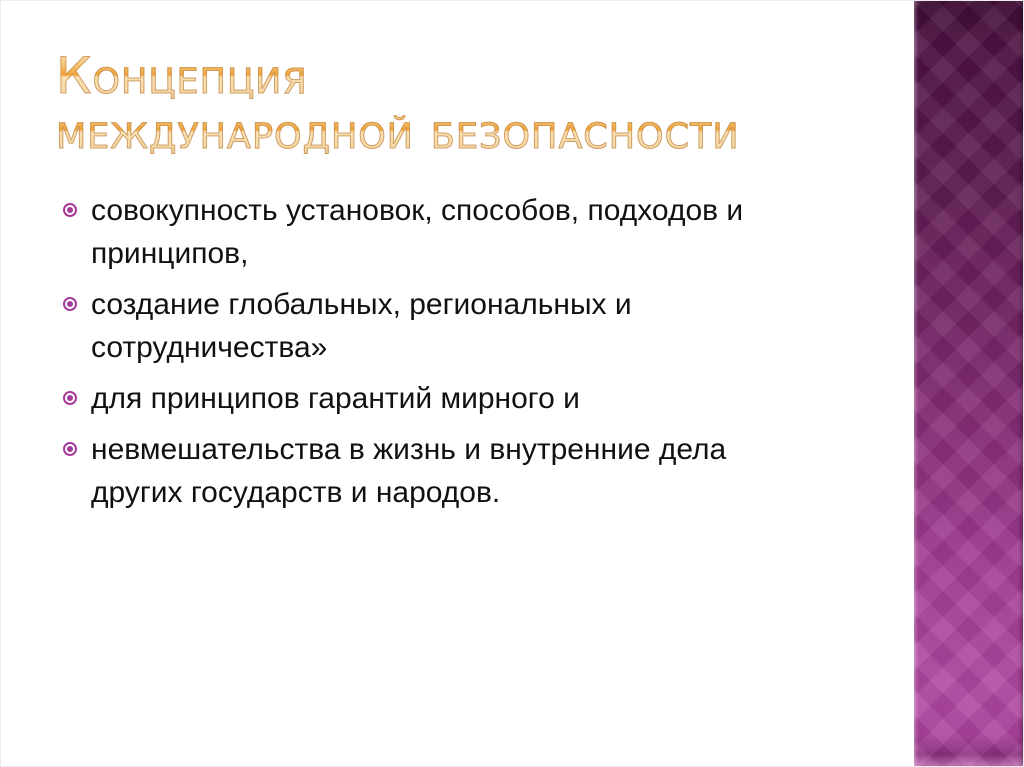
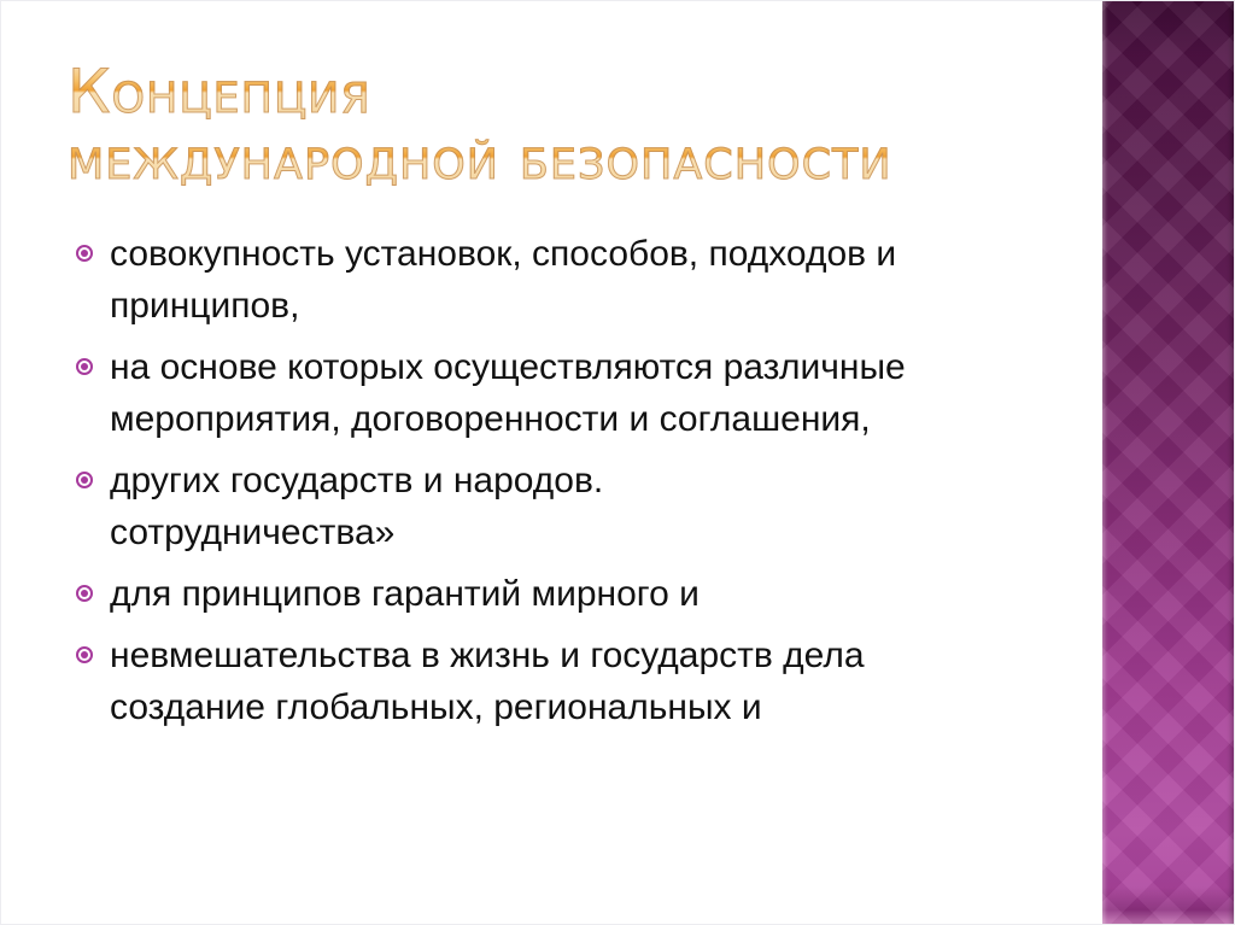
  Концепция
  международной безопасности
  совокупность установок, способов, подходов и
  принципов,
+ на основе которых осуществляются различные
+ мероприятия, договоренности и соглашения,
- создание глобальных, региональных и
+ других государств и народов.
  сотрудничества»
  для принципов гарантий мирного и
- невмешательства в жизнь и внутренние дела
+ невмешательства в жизнь и государств дела
- других государств и народов.
+ создание глобальных, региональных и
